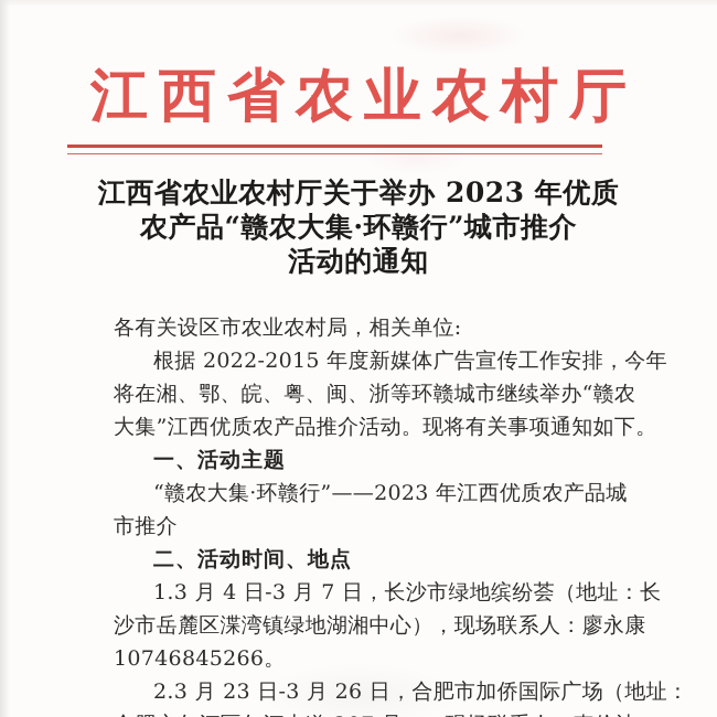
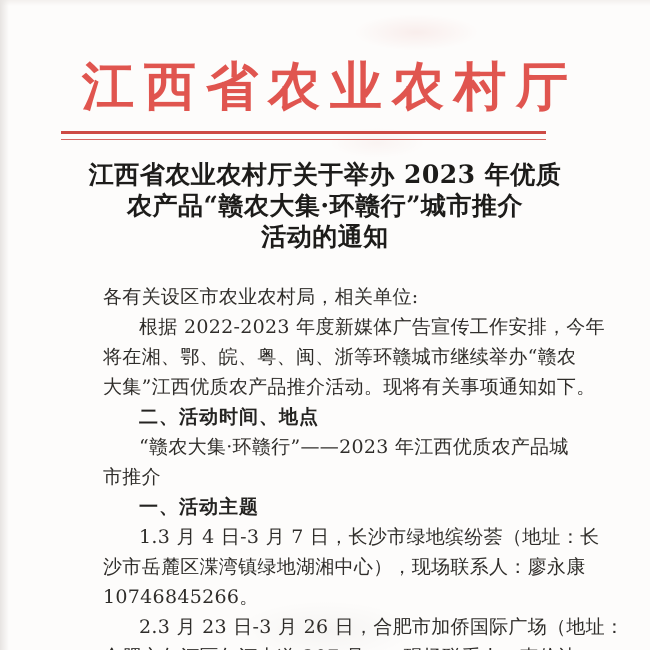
  江西省农业农村厅
  江西省农业农村厅关于举办 2023 年优质
  农产品“赣农大集·环赣行”城市推介
  活动的通知
  各有关设区市农业农村局，相关单位:
- 根据 2022-2015 年度新媒体广告宣传工作安排，今年
+ 根据 2022-2023 年度新媒体广告宣传工作安排，今年
  将在湘、鄂、皖、粤、闽、浙等环赣城市继续举办“赣农
  大集”江西优质农产品推介活动。现将有关事项通知如下。
- 一、活动主题
+ 二、活动时间、地点
  “赣农大集·环赣行”——2023 年江西优质农产品城
  市推介
- 二、活动时间、地点
+ 一、活动主题
  1.3 月 4 日-3 月 7 日，长沙市绿地缤纷荟（地址：长
  沙市岳麓区渫湾镇绿地湖湘中心），现场联系人：廖永康
  10746845266。
  2.3 月 23 日-3 月 26 日，合肥市加侨国际广场（地址：
